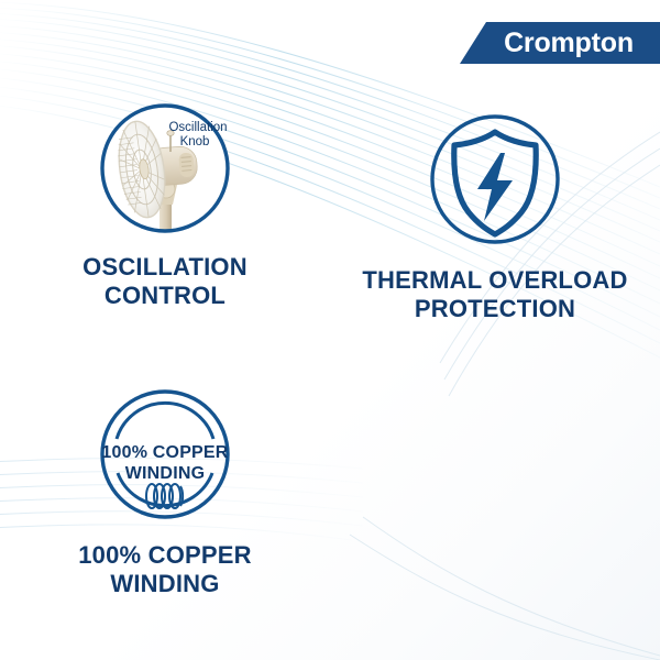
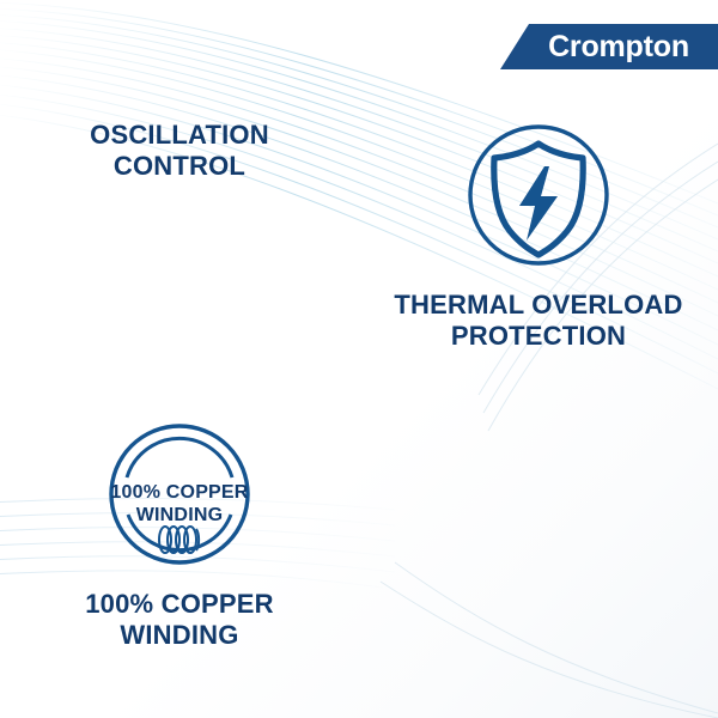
  Crompton
- Oscillation
- Knob
  OSCILLATION
  CONTROL
  THERMAL OVERLOAD
  PROTECTION
  100% COPPER
  WINDING
  100% COPPER
  WINDING
